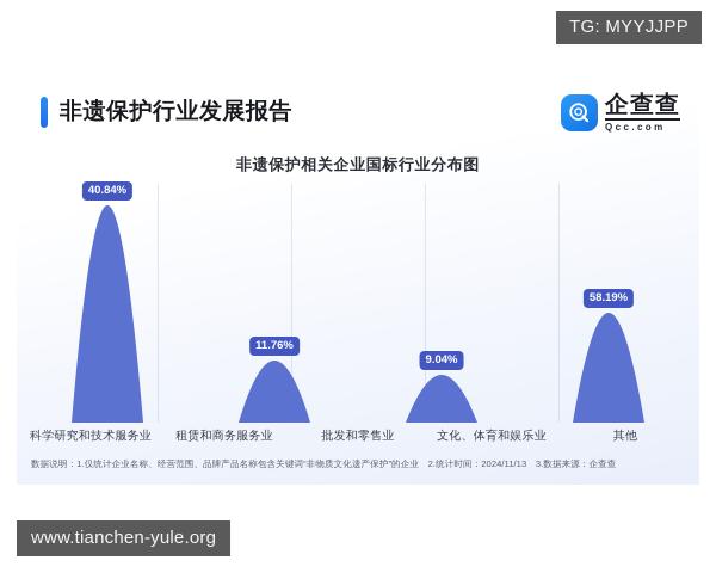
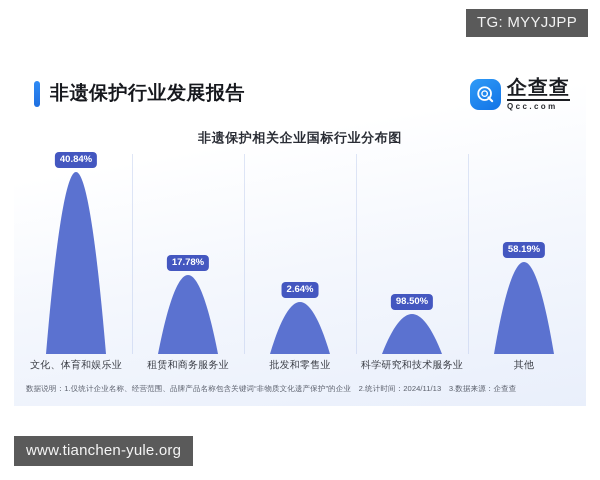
  TG: MYYJJPP
  非遗保护行业发展报告
  企查查
  Qcc.com
  非遗保护相关企业国标行业分布图
  40.84%
+ 17.78%
- 11.76%
+ 2.64%
- 9.04%
+ 98.50%
  58.19%
- 科学研究和技术服务业
+ 文化、体育和娱乐业
  租赁和商务服务业
  批发和零售业
- 文化、体育和娱乐业
+ 科学研究和技术服务业
  其他
  数据说明：1.仅统计企业名称、经营范围、品牌产品名称包含关键词“非物质文化遗产保护”的企业 2.统计时间：2024/11/13 3.数据来源：企查查
  www.tianchen-yule.org
